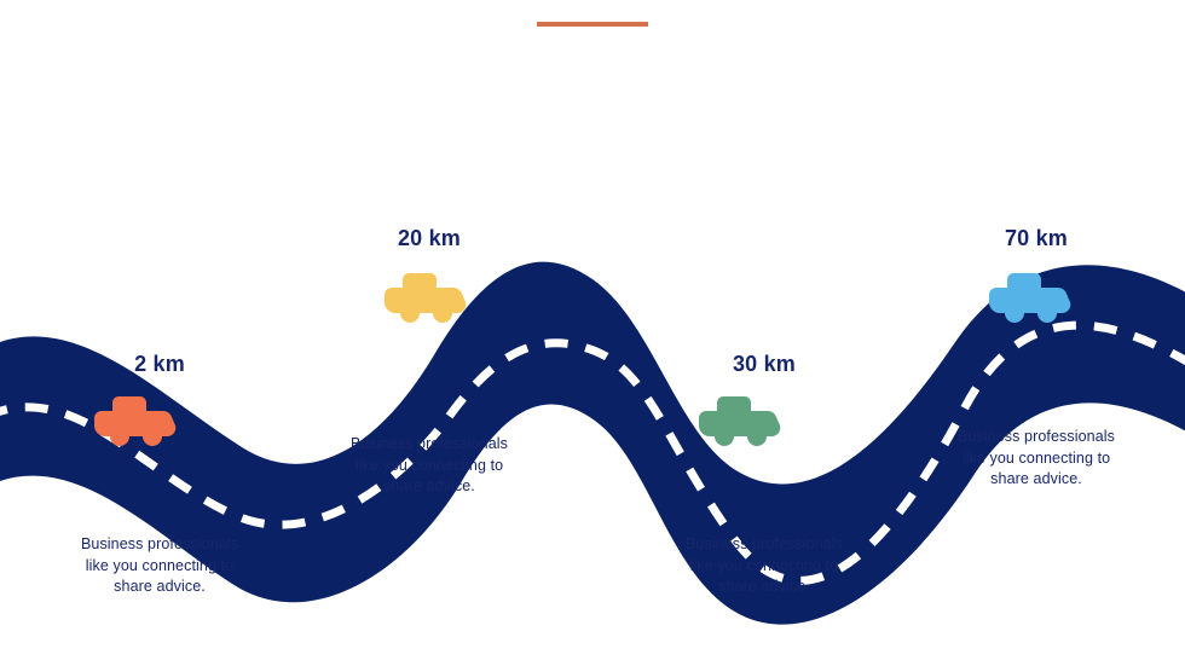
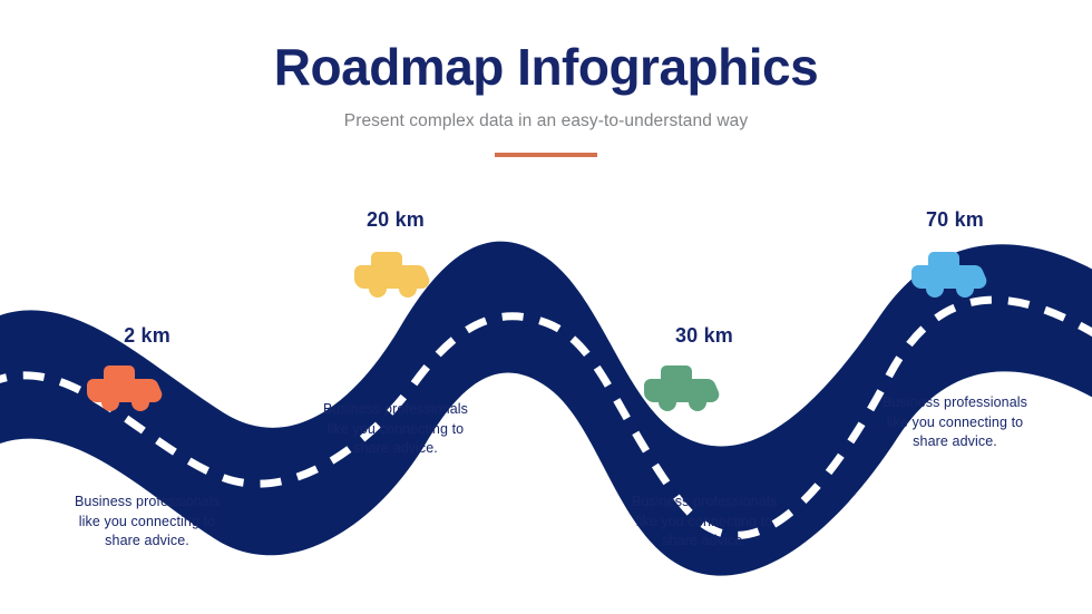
+ Roadmap Infographics
+ Present complex data in an easy-to-understand way
  2 km
  Business professionals
  like you connecting to
  share advice.
  20 km
  Business professionals
  like you connecting to
  share advice.
  30 km
  Business professionals
  like you connecting to
  share advice.
  70 km
  Business professionals
  like you connecting to
  share advice.
